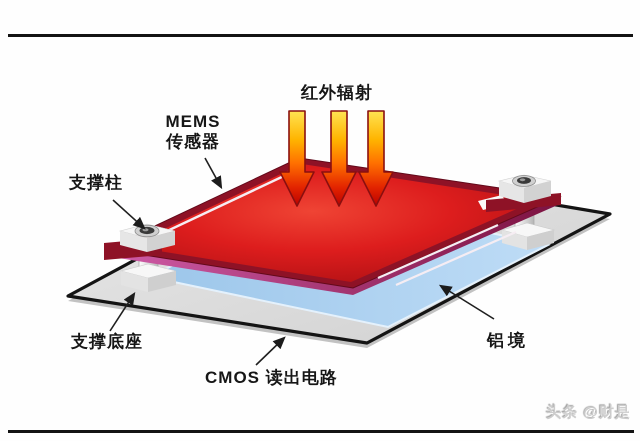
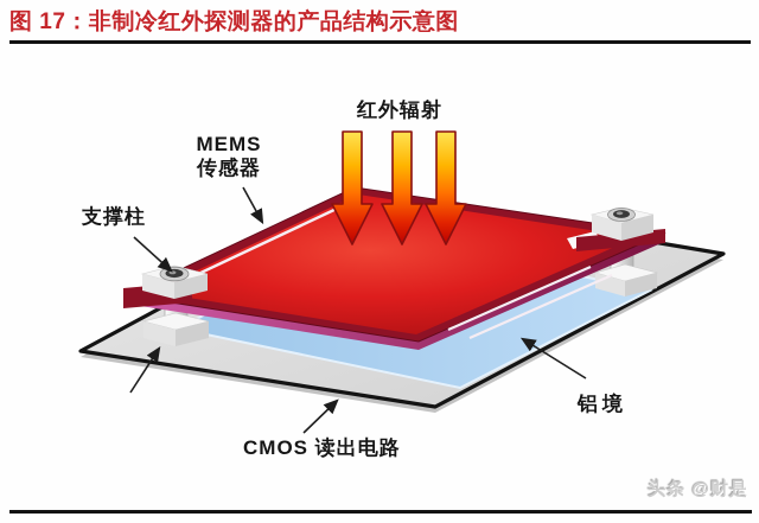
+ 图 17：非制冷红外探测器的产品结构示意图
  红外辐射
  MEMS
  传感器
  支撑柱
- 支撑底座
  CMOS 读出电路
  铝境
  头条 @财是
